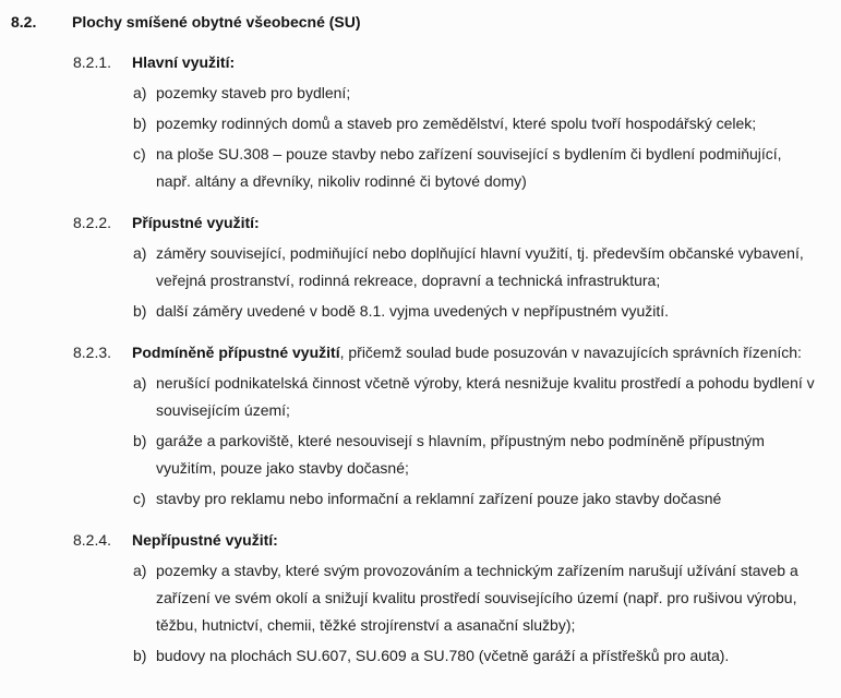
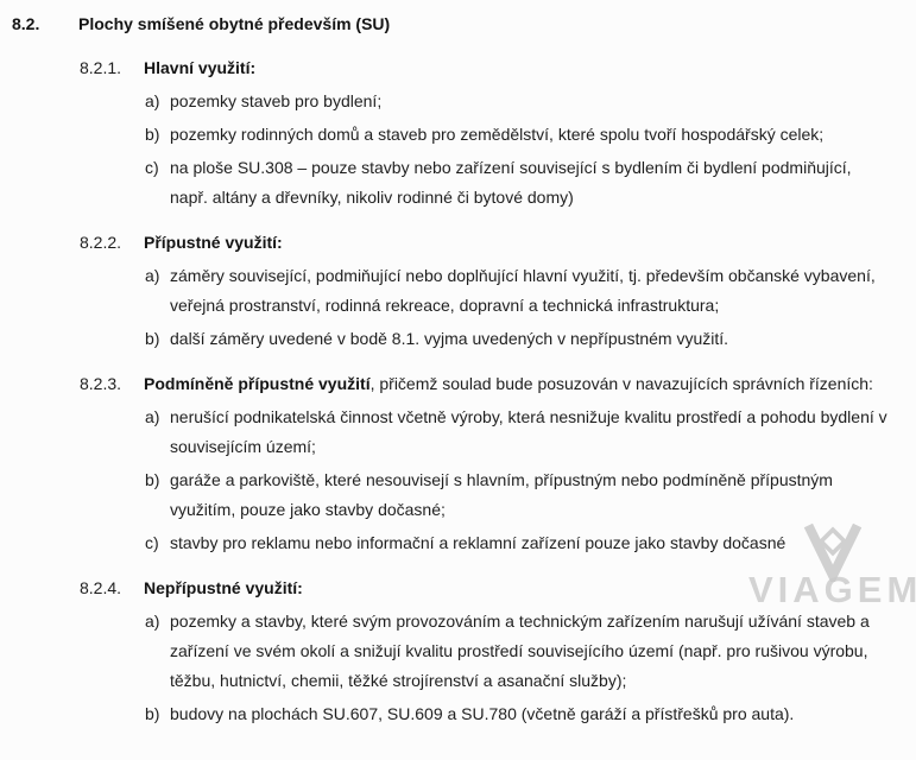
+ VIAGEM
  8.2.
- Plochy smíšené obytné všeobecné (SU)
+ Plochy smíšené obytné především (SU)
  8.2.1.
  Hlavní využití:
  a)
  pozemky staveb pro bydlení;
  b)
  pozemky rodinných domů a staveb pro zemědělství, které spolu tvoří hospodářský celek;
  c)
  na ploše SU.308 – pouze stavby nebo zařízení související s bydlením či bydlení podmiňující, např. altány a dřevníky, nikoliv rodinné či bytové domy)
  8.2.2.
  Přípustné využití:
  a)
  záměry související, podmiňující nebo doplňující hlavní využití, tj. především občanské vybavení, veřejná prostranství, rodinná rekreace, dopravní a technická infrastruktura;
  b)
  další záměry uvedené v bodě 8.1. vyjma uvedených v nepřípustném využití.
  8.2.3.
  Podmíněně přípustné využití, přičemž soulad bude posuzován v navazujících správních řízeních:
  a)
  nerušící podnikatelská činnost včetně výroby, která nesnižuje kvalitu prostředí a pohodu bydlení v souvisejícím území;
  b)
  garáže a parkoviště, které nesouvisejí s hlavním, přípustným nebo podmíněně přípustným využitím, pouze jako stavby dočasné;
  c)
  stavby pro reklamu nebo informační a reklamní zařízení pouze jako stavby dočasné
  8.2.4.
  Nepřípustné využití:
  a)
  pozemky a stavby, které svým provozováním a technickým zařízením narušují užívání staveb a zařízení ve svém okolí a snižují kvalitu prostředí souvisejícího území (např. pro rušivou výrobu, těžbu, hutnictví, chemii, těžké strojírenství a asanační služby);
  b)
  budovy na plochách SU.607, SU.609 a SU.780 (včetně garáží a přístřešků pro auta).
